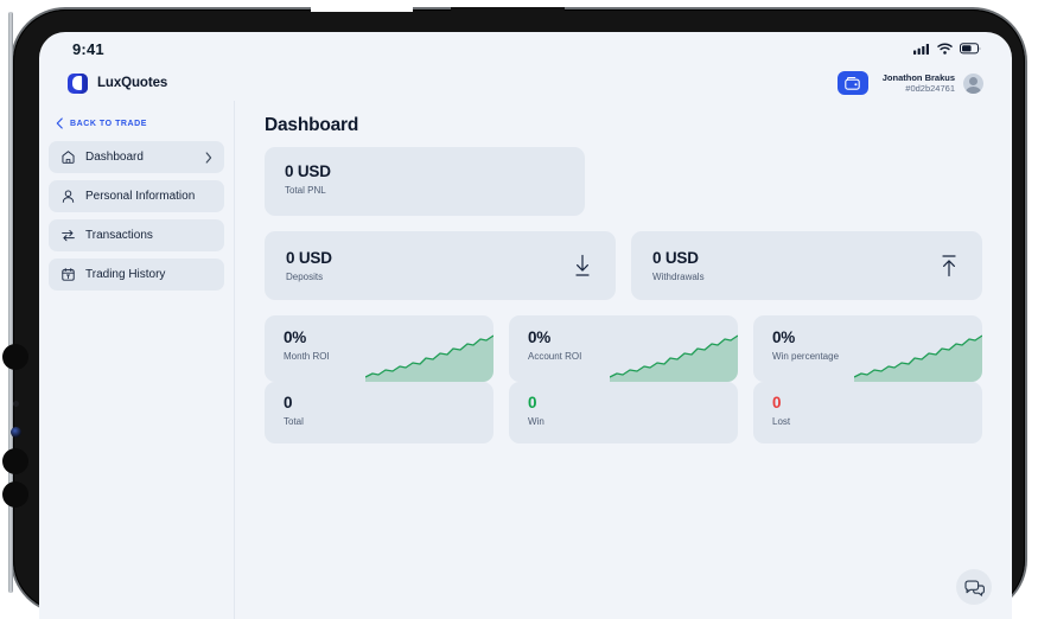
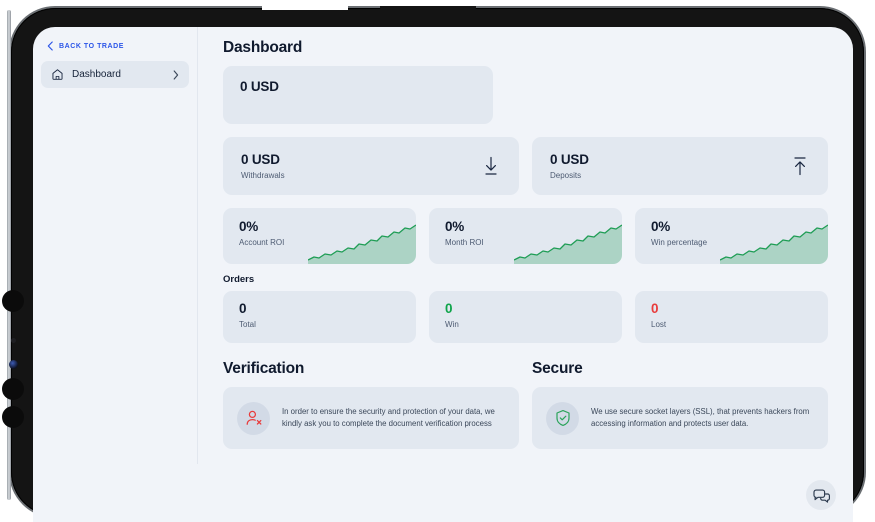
- 9:41
- LuxQuotes
- Jonathon Brakus
- #0d2b24761
  Dashboard
- Personal Information
- Transactions
- Trading History
  Dashboard
  0 USD
- Total PNL
  0 USD
- Deposits
+ Withdrawals
  0 USD
- Withdrawals
+ Deposits
  0%
- Month ROI
+ Account ROI
  0%
- Account ROI
+ Month ROI
  0%
  Win percentage
+ Orders
  0
  Total
  0
  Win
  0
  Lost
+ Verification
+ In order to ensure the security and protection of your data, we kindly ask you to complete the document verification process
+ Secure
+ We use secure socket layers (SSL), that prevents hackers from accessing information and protects user data.
